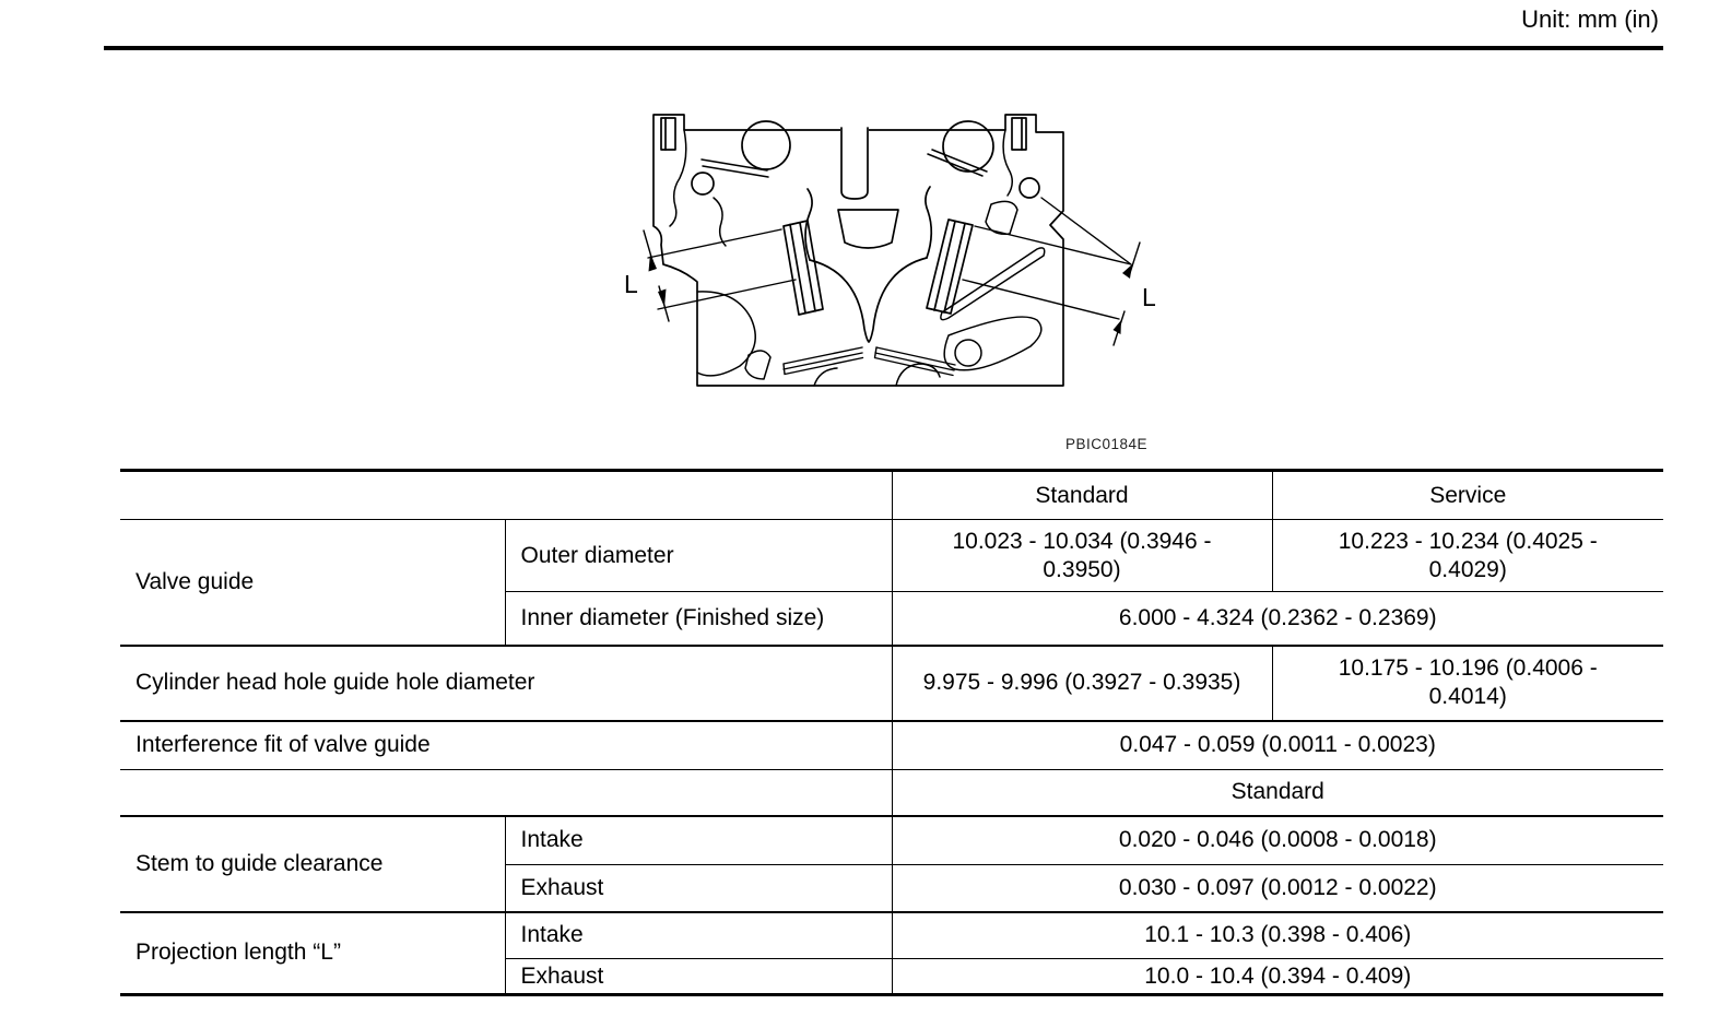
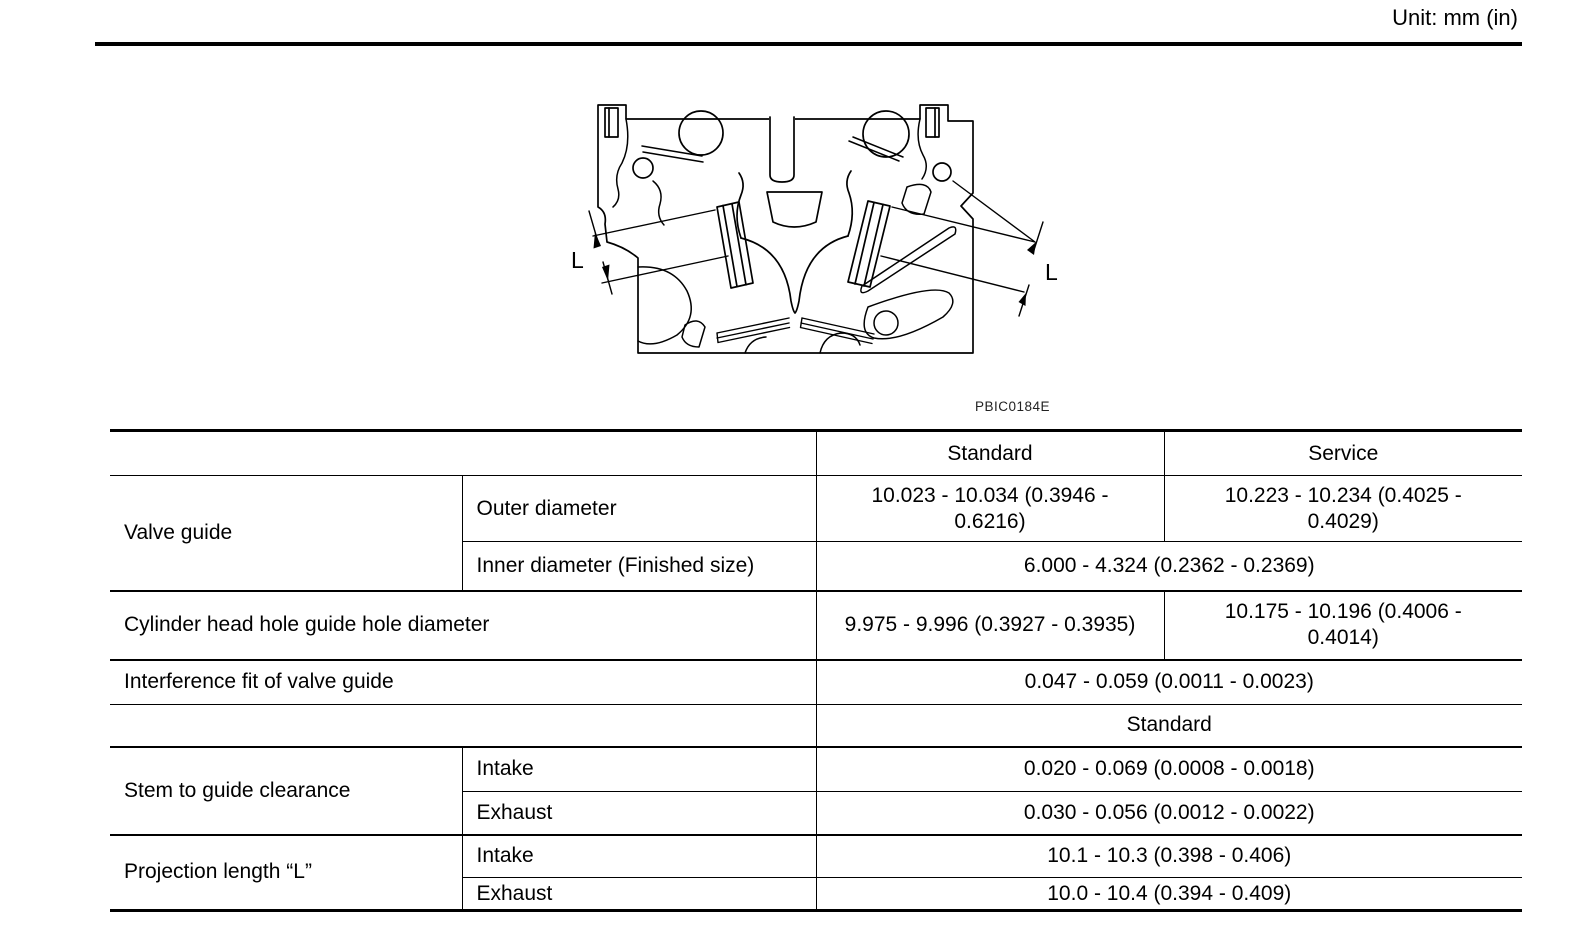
  Unit: mm (in)
  L
  L
  PBIC0184E
  	Standard	Service
- Valve guide	Outer diameter	10.023 - 10.034 (0.3946 - 0.3950)	10.223 - 10.234 (0.4025 - 0.4029)
+ Valve guide	Outer diameter	10.023 - 10.034 (0.3946 - 0.6216)	10.223 - 10.234 (0.4025 - 0.4029)
  Inner diameter (Finished size)	6.000 - 4.324 (0.2362 - 0.2369)
  Cylinder head hole guide hole diameter	9.975 - 9.996 (0.3927 - 0.3935)	10.175 - 10.196 (0.4006 - 0.4014)
  Interference fit of valve guide	0.047 - 0.059 (0.0011 - 0.0023)
  	Standard
- Stem to guide clearance	Intake	0.020 - 0.046 (0.0008 - 0.0018)
+ Stem to guide clearance	Intake	0.020 - 0.069 (0.0008 - 0.0018)
- Exhaust	0.030 - 0.097 (0.0012 - 0.0022)
+ Exhaust	0.030 - 0.056 (0.0012 - 0.0022)
  Projection length “L”	Intake	10.1 - 10.3 (0.398 - 0.406)
  Exhaust	10.0 - 10.4 (0.394 - 0.409)
